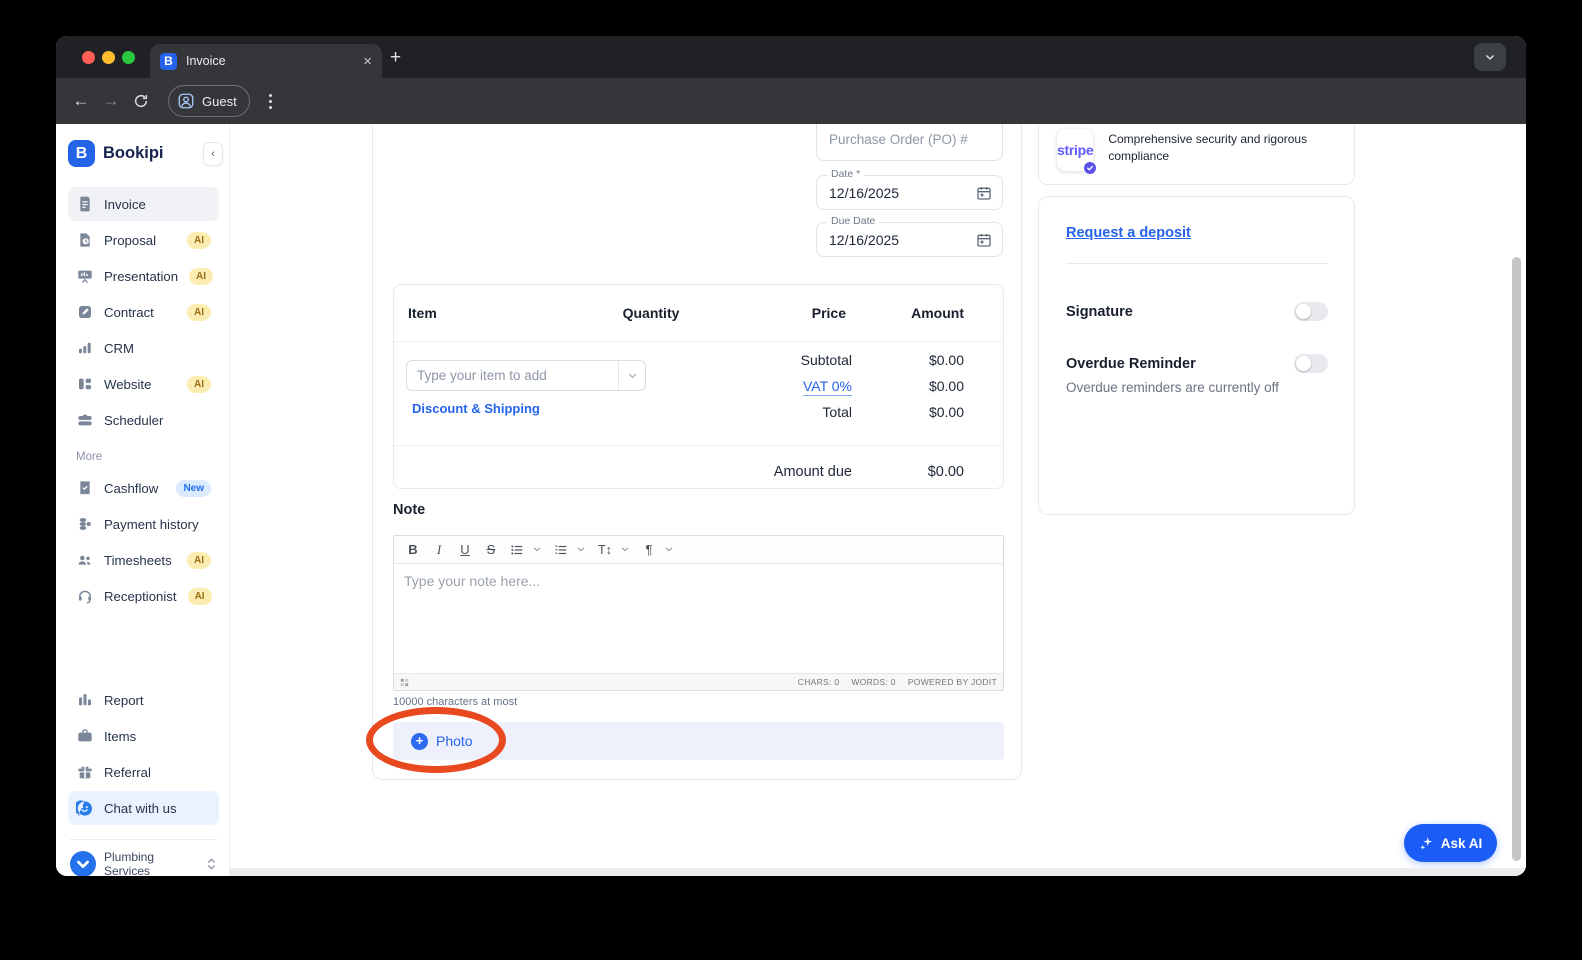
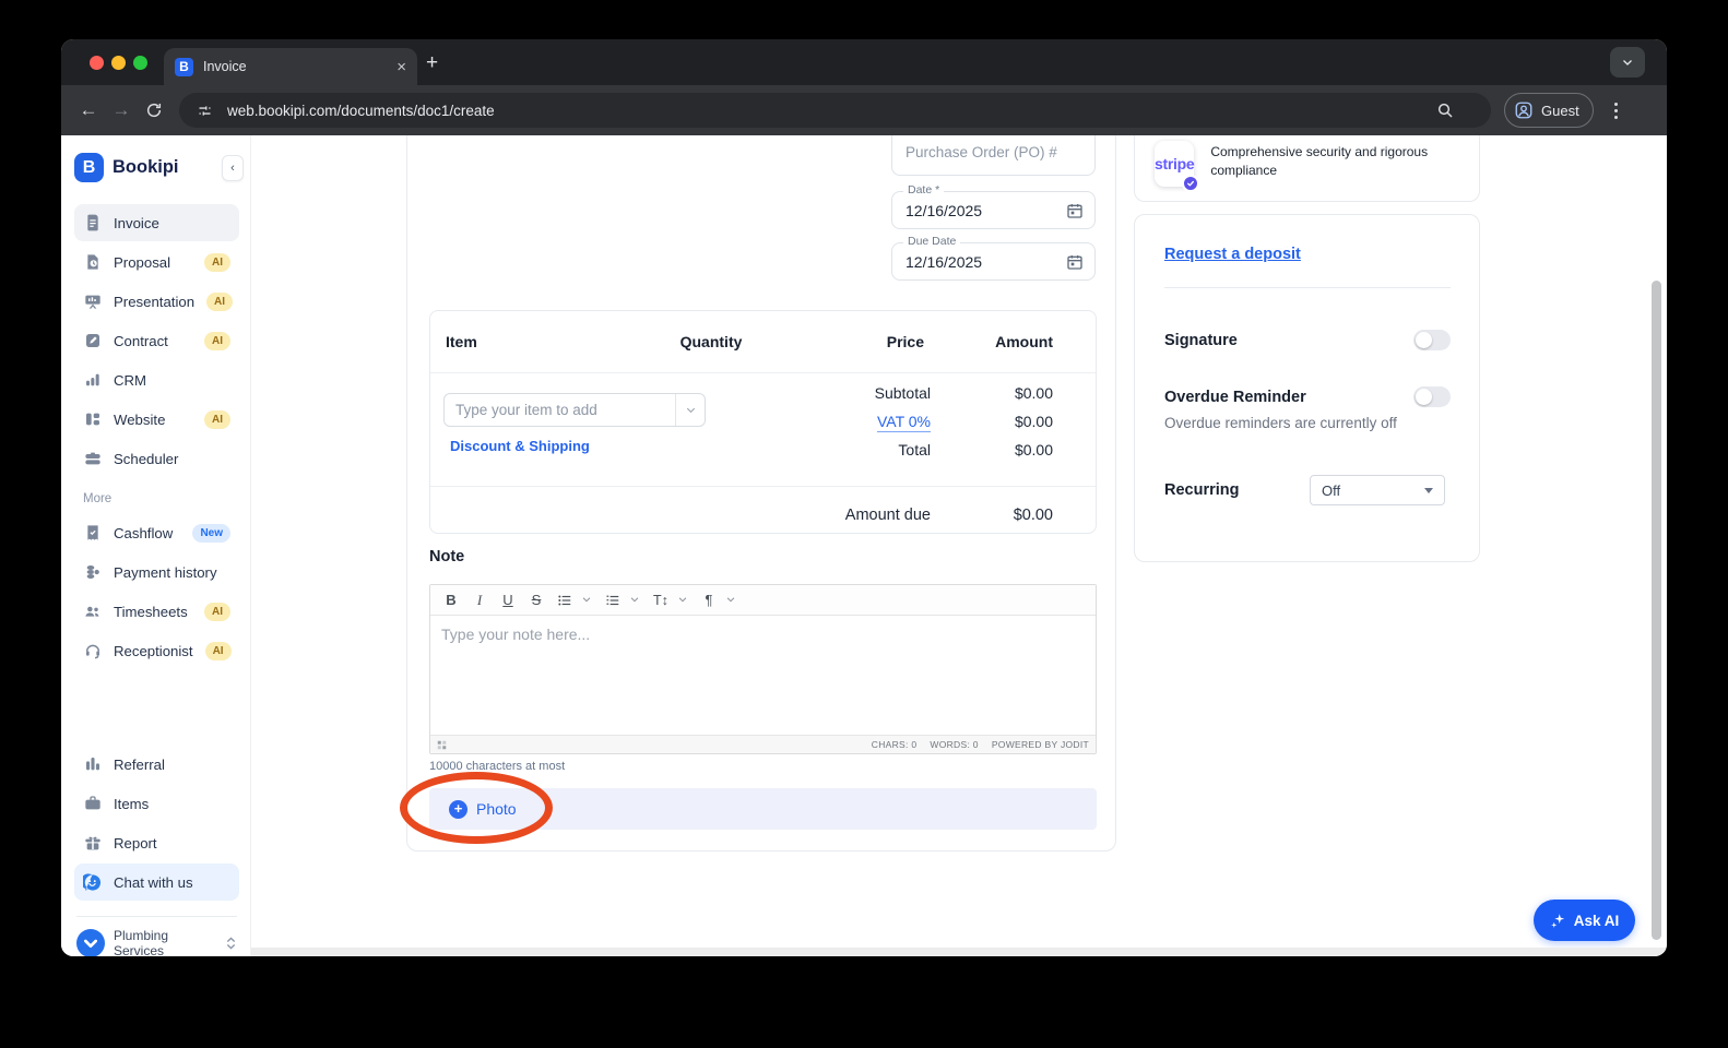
  B
  Invoice
  ×
  +
  ←
  →
+ web.bookipi.com/documents/doc1/create
  Guest
  B
  Bookipi
  ‹
  Invoice
  Proposal
  AI
  Presentation
  AI
  Contract
  AI
  CRM
  Website
  AI
  Scheduler
  More
  Cashflow
  New
  Payment history
  Timesheets
  AI
  Receptionist
  AI
- Report
+ Referral
  Items
- Referral
+ Report
  Chat with us
  Plumbing Services
  Purchase Order (PO) #
  Date *
  12/16/2025
  Due Date
  12/16/2025
  Item
  Quantity
  Price
  Amount
  Type your item to add
  Discount & Shipping
  Subtotal
  $0.00
  VAT 0%
  $0.00
  Total
  $0.00
  Amount due
  $0.00
  Note
  B
  I
  U
  S
  T↕
  ¶
  Type your note here...
  CHARS: 0
  WORDS: 0
  POWERED BY JODIT
  10000 characters at most
  +
  Photo
  stripe
  Comprehensive security and rigorous compliance
  Request a deposit
  Signature
  Overdue Reminder
  Overdue reminders are currently off
+ Recurring
+ Off
  Ask AI
